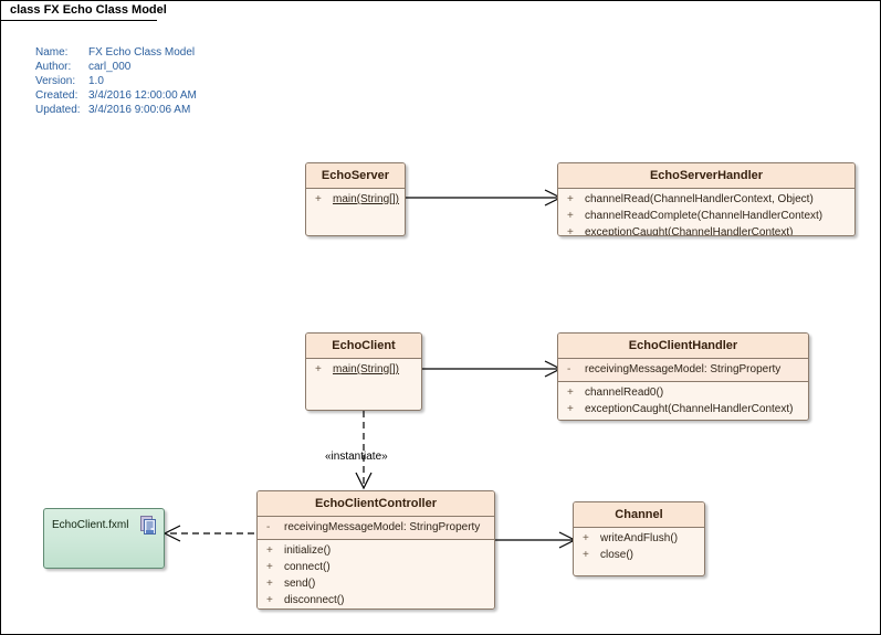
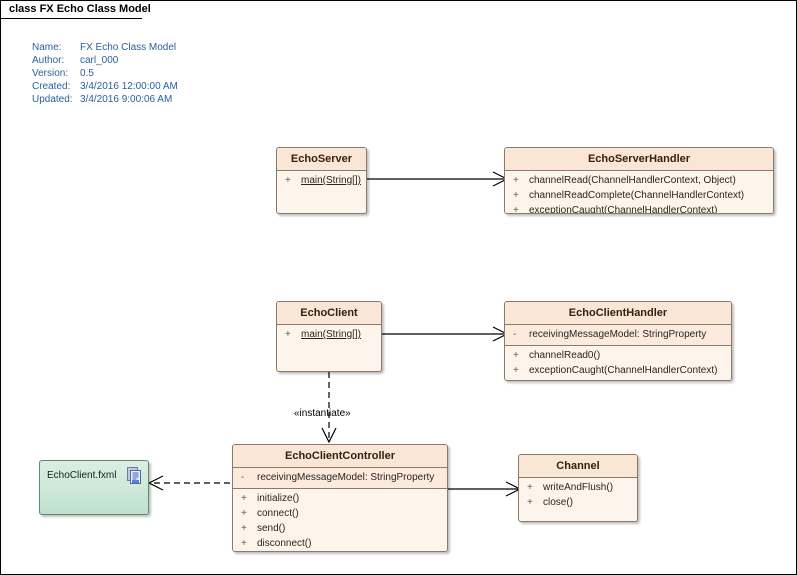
  class FX Echo Class Model
  Name: FX Echo Class Model
  Author: carl_000
- Version: 1.0
+ Version: 0.5
  Created: 3/4/2016 12:00:00 AM
  Updated: 3/4/2016 9:00:06 AM
  «instantiate»
  EchoServer
  + main(String[])
  EchoServerHandler
  + channelRead(ChannelHandlerContext, Object)
  + channelReadComplete(ChannelHandlerContext)
  + exceptionCaught(ChannelHandlerContext)
  EchoClient
  + main(String[])
  EchoClientHandler
  - receivingMessageModel: StringProperty
  + channelRead0()
  + exceptionCaught(ChannelHandlerContext)
  EchoClientController
  - receivingMessageModel: StringProperty
  + initialize()
  + connect()
  + send()
  + disconnect()
  Channel
  + writeAndFlush()
  + close()
  EchoClient.fxml
